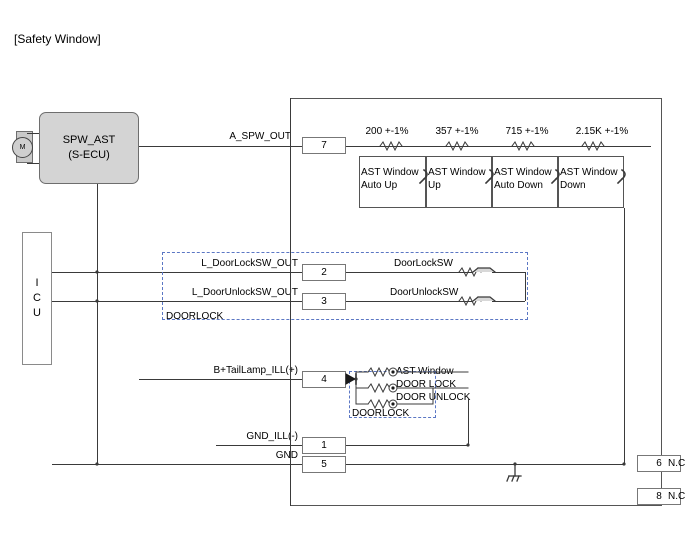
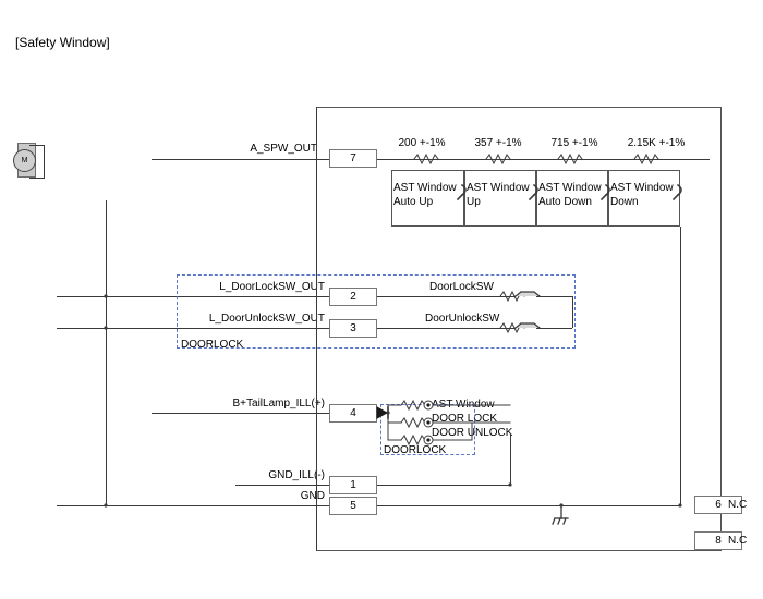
  [Safety Window]
- SPW_AST
- (S-ECU)
- I
- C
- U
  A_SPW_OUT
  7
  200 +-1%
  357 +-1%
  715 +-1%
  2.15K +-1%
  AST Window
  Auto Up
  AST Window
  Up
  AST Window
  Auto Down
  AST Window
  Down
  L_DoorLockSW_OUT
  2
  DoorLockSW
  L_DoorUnlockSW_OUT
  3
  DoorUnlockSW
  DOORLOCK
  B+TailLamp_ILL(+)
  4
  DOOR LOCK
  DOOR UNLOCK
  DOORLOCK
  GND_ILL(-)
  1
  GND
  5
  6
  N.C
  8
  N.C
